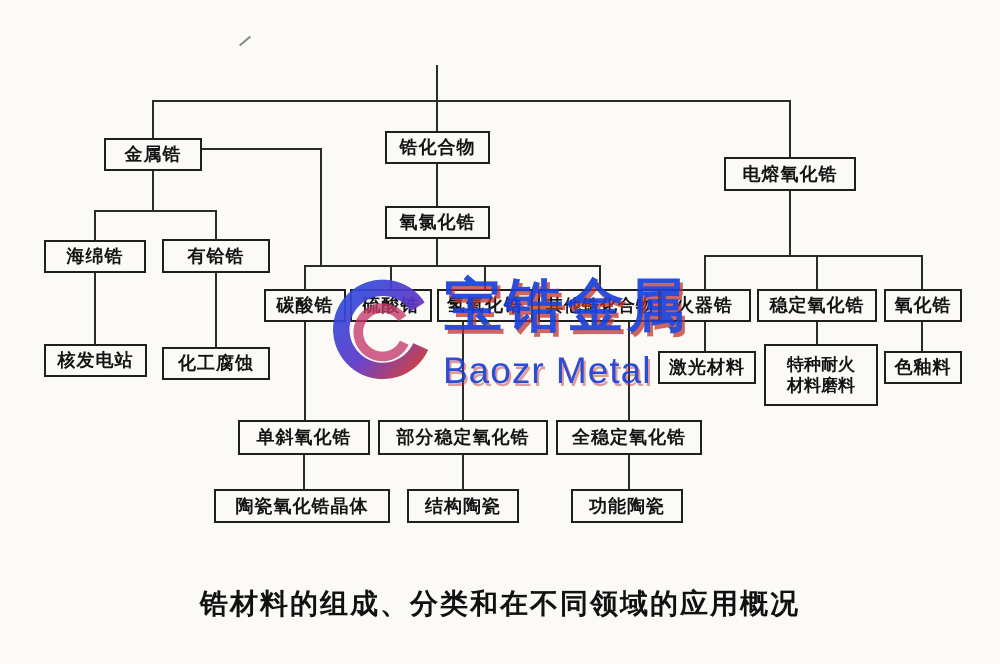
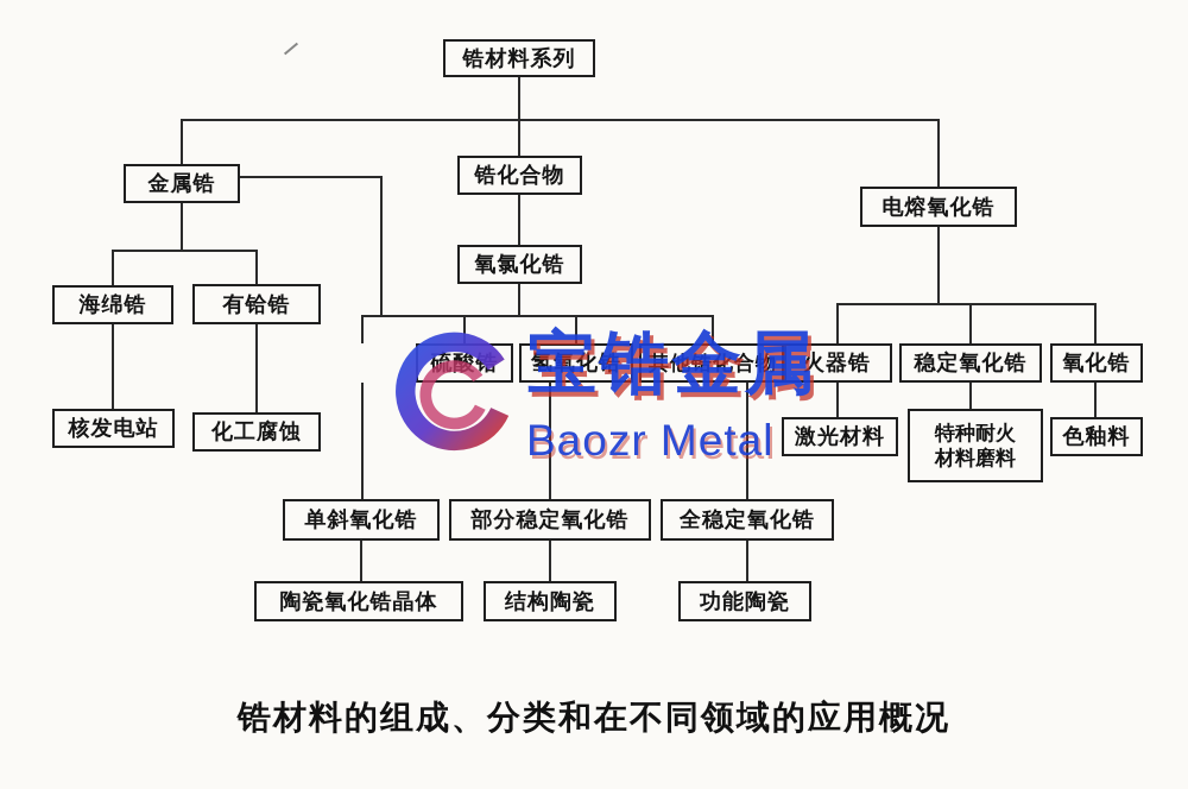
+ 锆材料系列
  金属锆
  锆化合物
  电熔氧化锆
  海绵锆
  有铪锆
  核发电站
  化工腐蚀
  氧氯化锆
- 碳酸锆
  氢氧化锆
  其他锆化合物
  单斜氧化锆
  部分稳定氧化锆
  全稳定氧化锆
  陶瓷氧化锆晶体
  结构陶瓷
  功能陶瓷
  火器锆
  稳定氧化锆
  氧化锆
  激光材料
  特种耐火
  材料磨料
  色釉料
  宝锆金属
  Baozr Metal
  锆材料的组成、分类和在不同领域的应用概况
